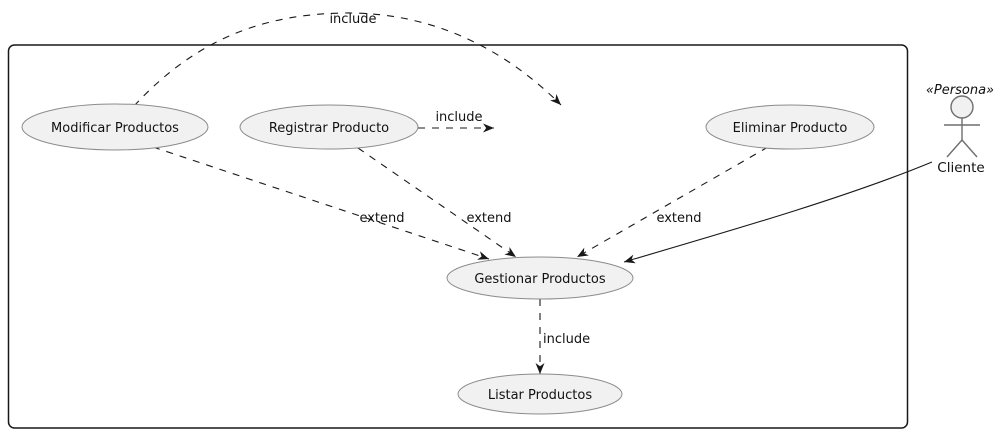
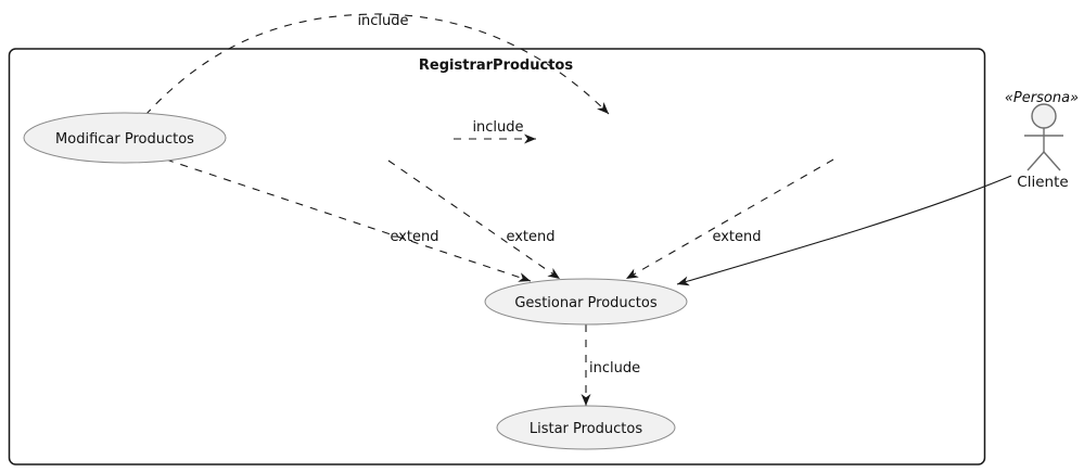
+ RegistrarProductos
  include
  include
  extend
  extend
  extend
  include
  Modificar Productos
- Registrar Producto
- Eliminar Producto
  Gestionar Productos
  Listar Productos
  «Persona»
  Cliente
